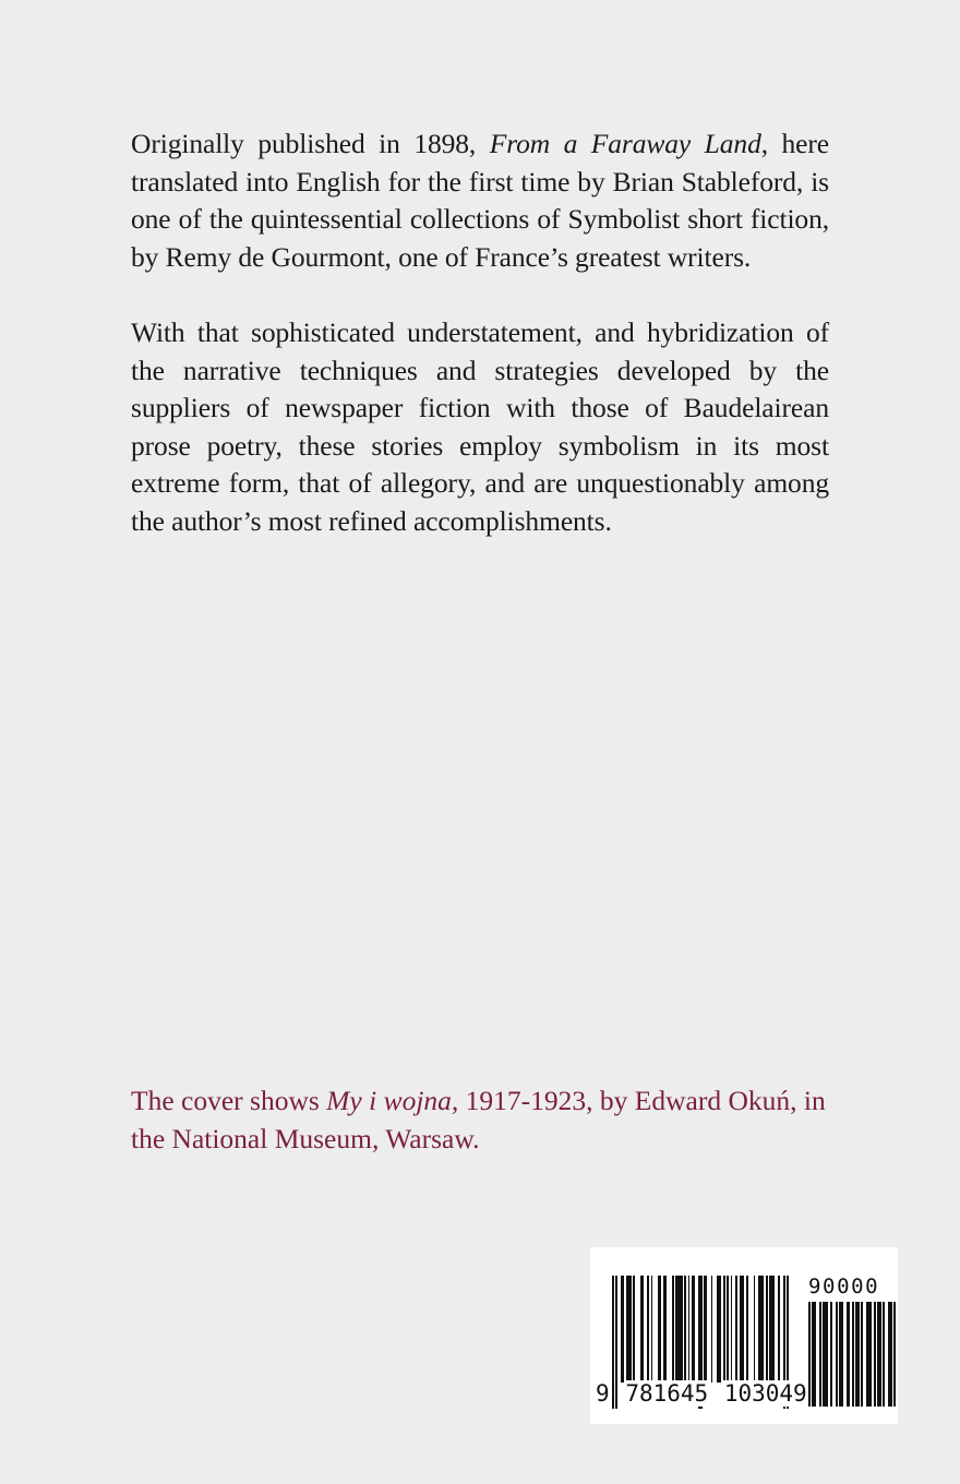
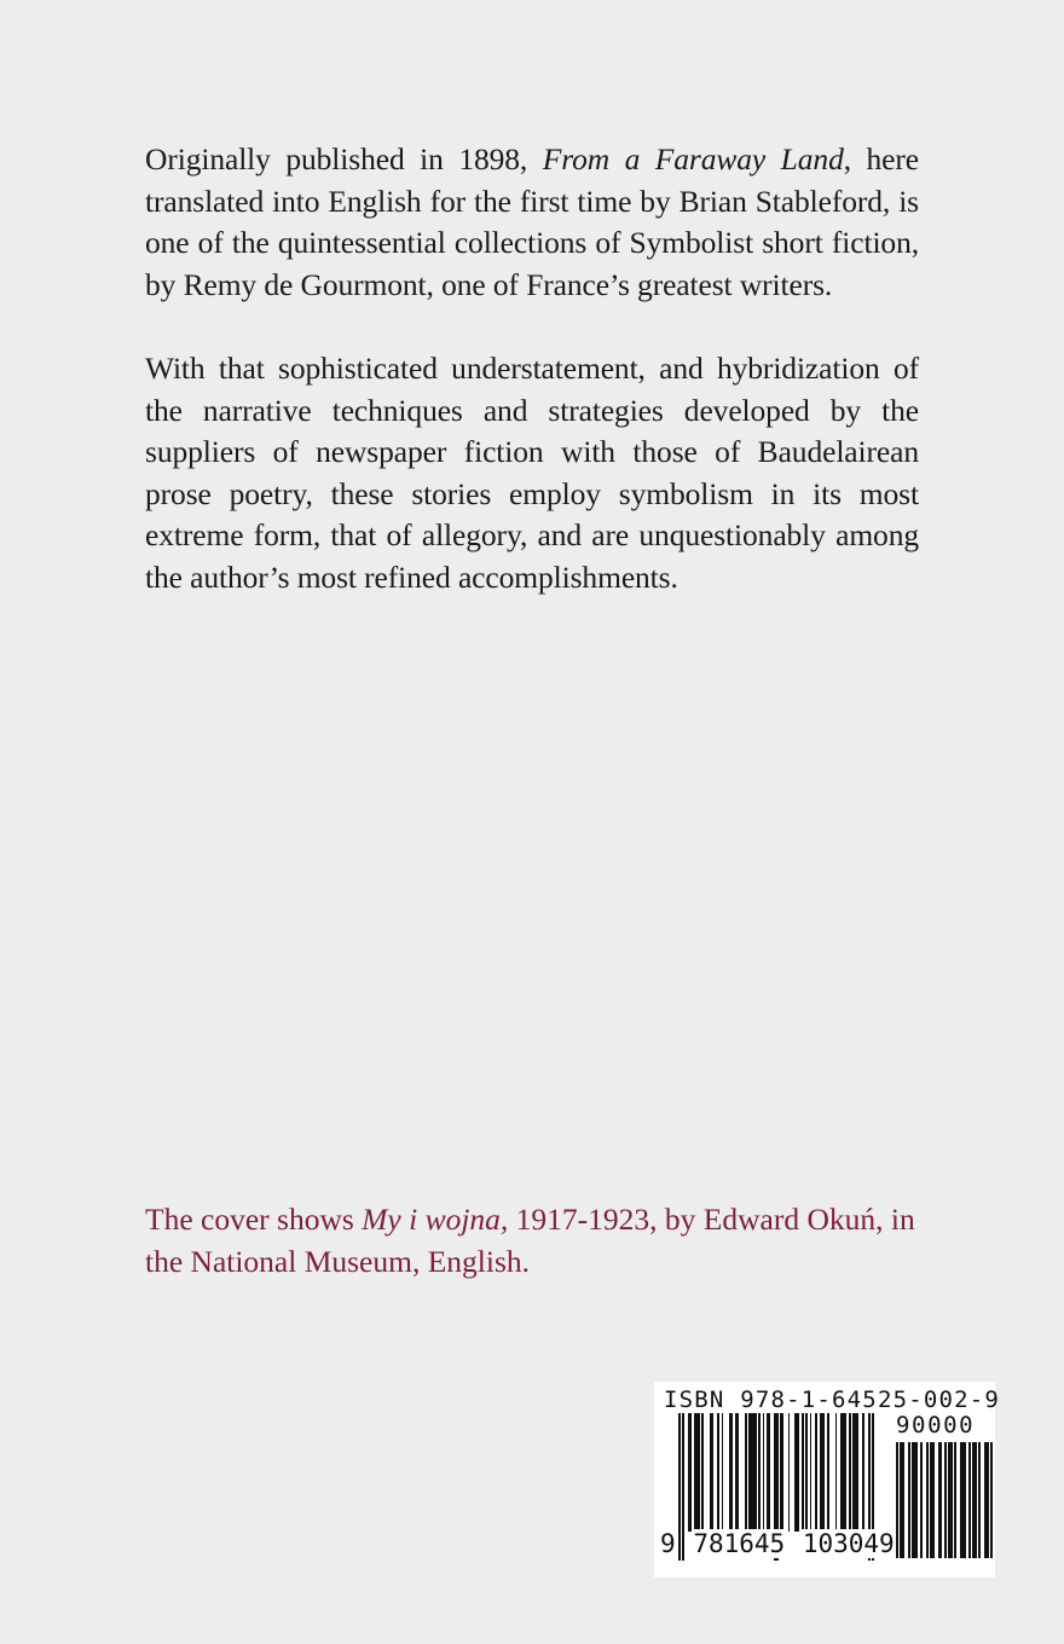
  Originally published in 1898, From a Faraway Land, here translated into English for the first time by Brian Stableford, is one of the quintessential collections of Symbolist short fiction, by Remy de Gourmont, one of France’s greatest writers.
  With that sophisticated understatement, and hybridization of the narrative techniques and strategies developed by the suppliers of newspaper fiction with those of Baudelairean prose poetry, these stories employ symbolism in its most extreme form, that of allegory, and are unquestionably among the author’s most refined accomplishments.
- The cover shows My i wojna, 1917-1923, by Edward Okuń, in the National Museum, Warsaw.
+ The cover shows My i wojna, 1917-1923, by Edward Okuń, in the National Museum, English.
+ ISBN 978-1-64525-002-9
  90000
  9 781645 103049
